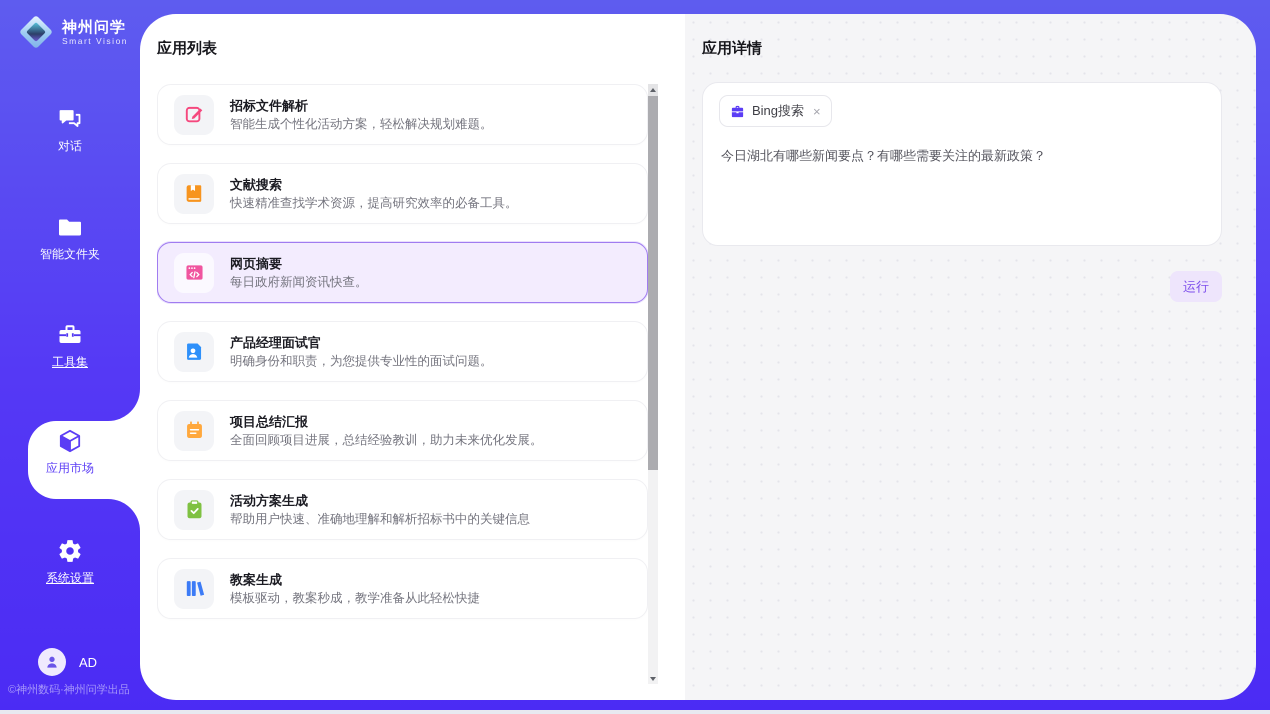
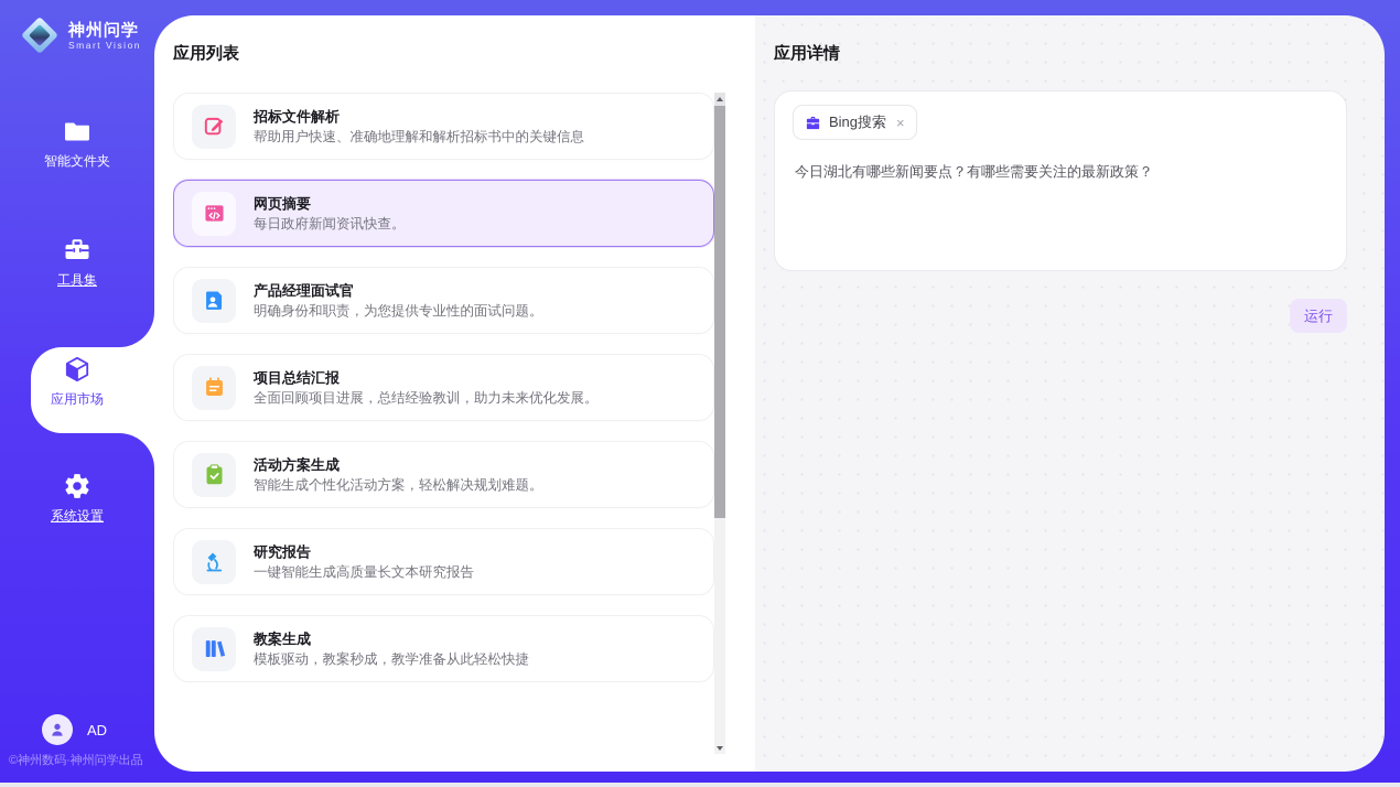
  神州问学
  Smart Vision
- 对话
  智能文件夹
  工具集
  应用市场
  系统设置
  AD
  ©神州数码·神州问学出品
  应用列表
  招标文件解析
- 智能生成个性化活动方案，轻松解决规划难题。
+ 帮助用户快速、准确地理解和解析招标书中的关键信息
- 文献搜索
- 快速精准查找学术资源，提高研究效率的必备工具。
  网页摘要
  每日政府新闻资讯快查。
  产品经理面试官
  明确身份和职责，为您提供专业性的面试问题。
  项目总结汇报
  全面回顾项目进展，总结经验教训，助力未来优化发展。
  活动方案生成
- 帮助用户快速、准确地理解和解析招标书中的关键信息
+ 智能生成个性化活动方案，轻松解决规划难题。
+ 研究报告
+ 一键智能生成高质量长文本研究报告
  教案生成
  模板驱动，教案秒成，教学准备从此轻松快捷
  应用详情
  Bing搜索
  ×
  今日湖北有哪些新闻要点？有哪些需要关注的最新政策？
  运行
